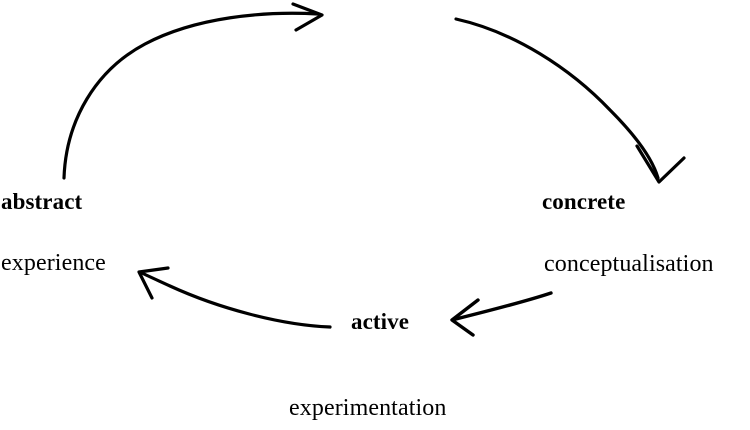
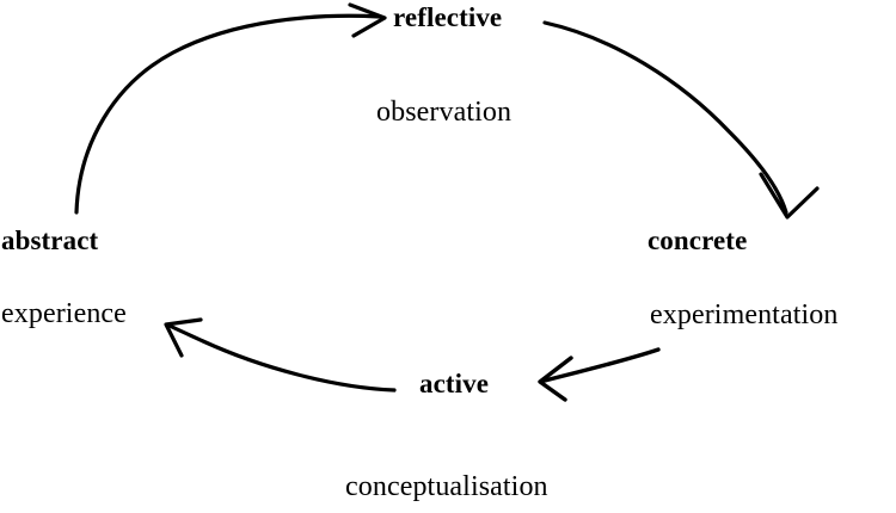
+ reflective
+ observation
  abstract
  experience
  concrete
- conceptualisation
+ experimentation
  active
- experimentation
+ conceptualisation
